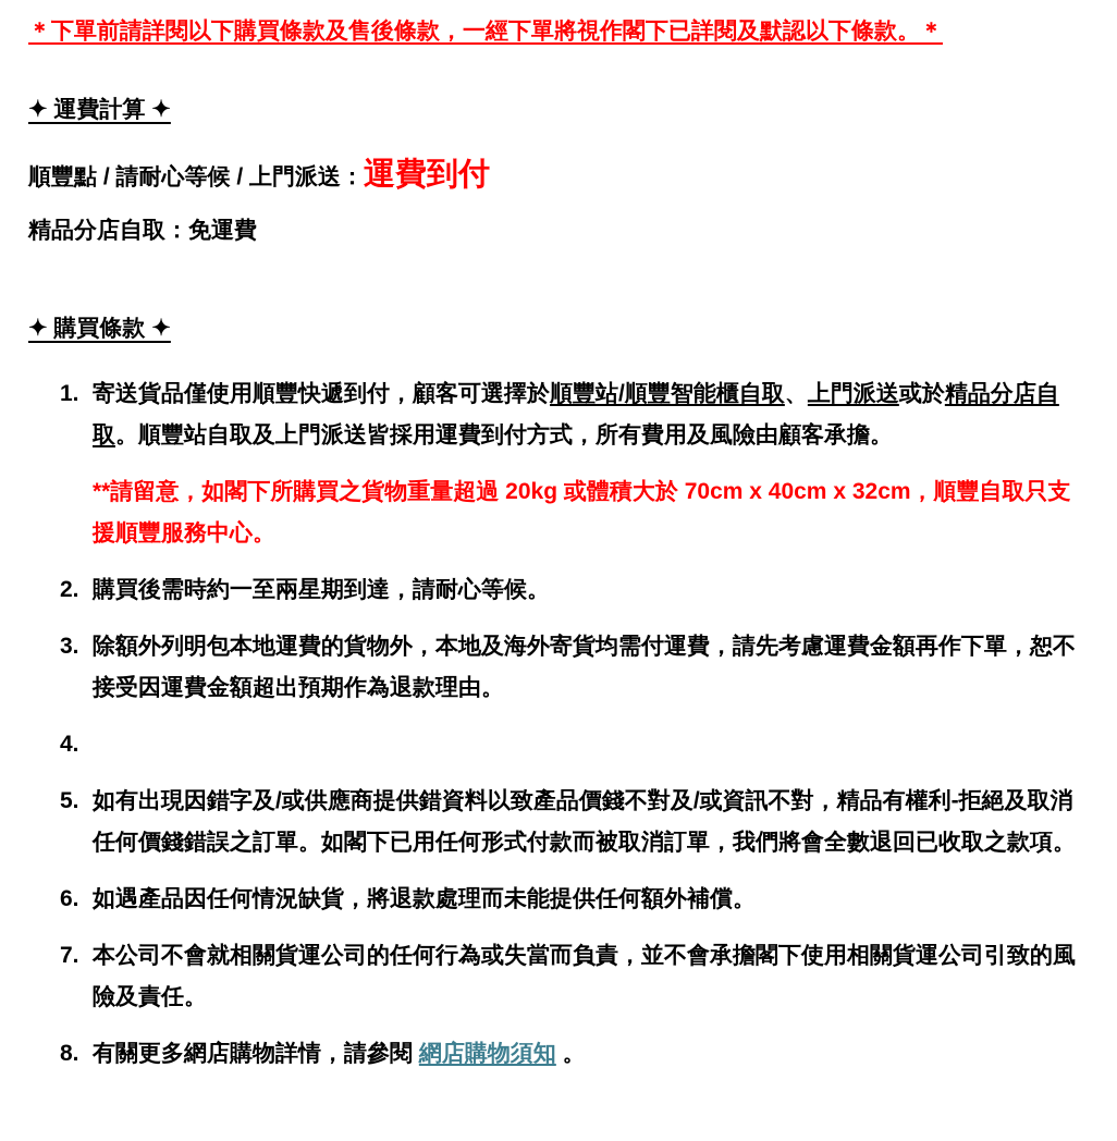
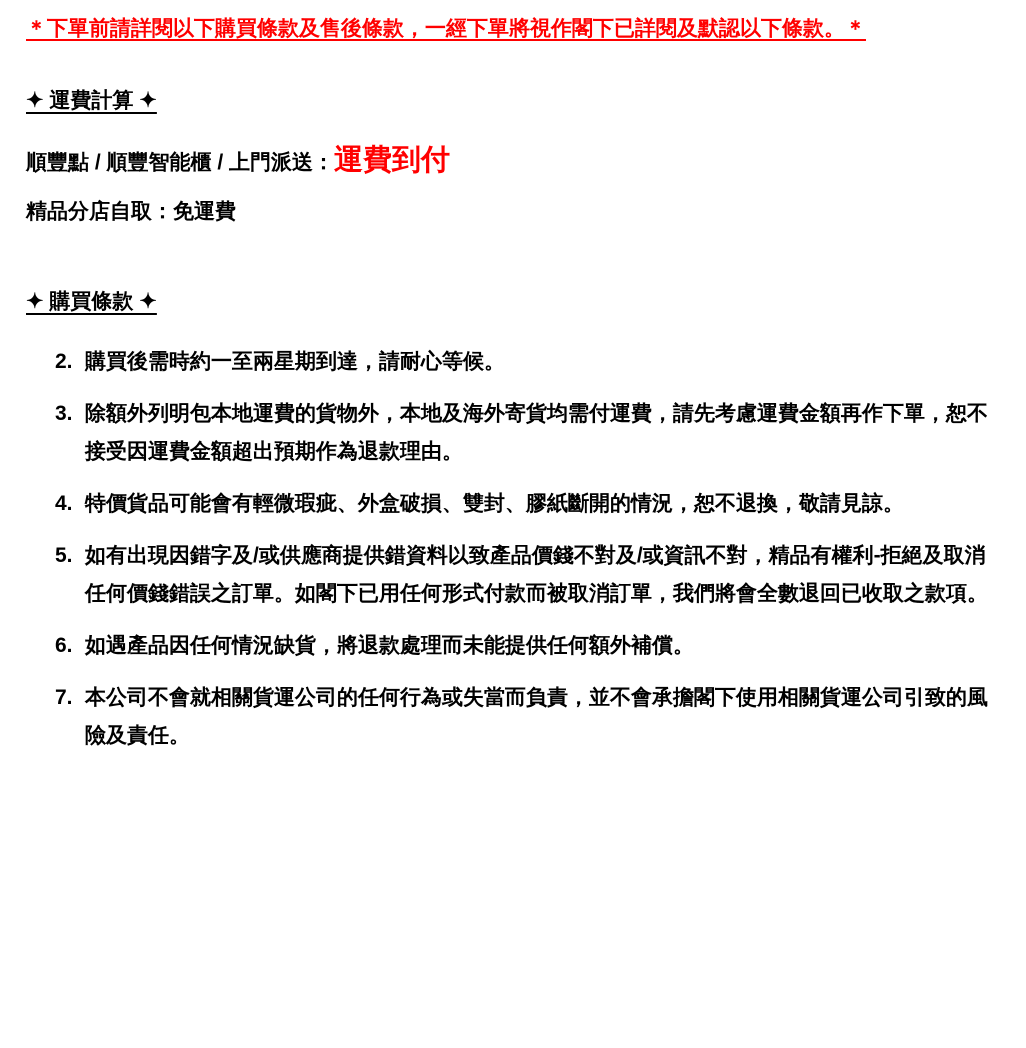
  ＊下單前請詳閱以下購買條款及售後條款，一經下單將視作閣下已詳閱及默認以下條款。＊
  ✦ 運費計算 ✦
- 順豐點 / 請耐心等候 / 上門派送：運費到付
+ 順豐點 / 順豐智能櫃 / 上門派送：運費到付
  精品分店自取：免運費
  ✦ 購買條款 ✦
- 1.
- 寄送貨品僅使用順豐快遞到付，顧客可選擇於順豐站/順豐智能櫃自取、上門派送或於精品分店自取。順豐站自取及上門派送皆採用運費到付方式，所有費用及風險由顧客承擔。
- **請留意，如閣下所購買之貨物重量超過 20kg 或體積大於 70cm x 40cm x 32cm，順豐自取只支援順豐服務中心。
  2.
  購買後需時約一至兩星期到達，請耐心等候。
  3.
  除額外列明包本地運費的貨物外，本地及海外寄貨均需付運費，請先考慮運費金額再作下單，恕不接受因運費金額超出預期作為退款理由。
  4.
+ 特價貨品可能會有輕微瑕疵、外盒破損、雙封、膠紙斷開的情況，恕不退換，敬請見諒。
  5.
  如有出現因錯字及/或供應商提供錯資料以致產品價錢不對及/或資訊不對，精品有權利-拒絕及取消任何價錢錯誤之訂單。如閣下已用任何形式付款而被取消訂單，我們將會全數退回已收取之款項。
  6.
  如遇產品因任何情況缺貨，將退款處理而未能提供任何額外補償。
  7.
  本公司不會就相關貨運公司的任何行為或失當而負責，並不會承擔閣下使用相關貨運公司引致的風險及責任。
- 8.
- 有關更多網店購物詳情，請參閱 網店購物須知 。
